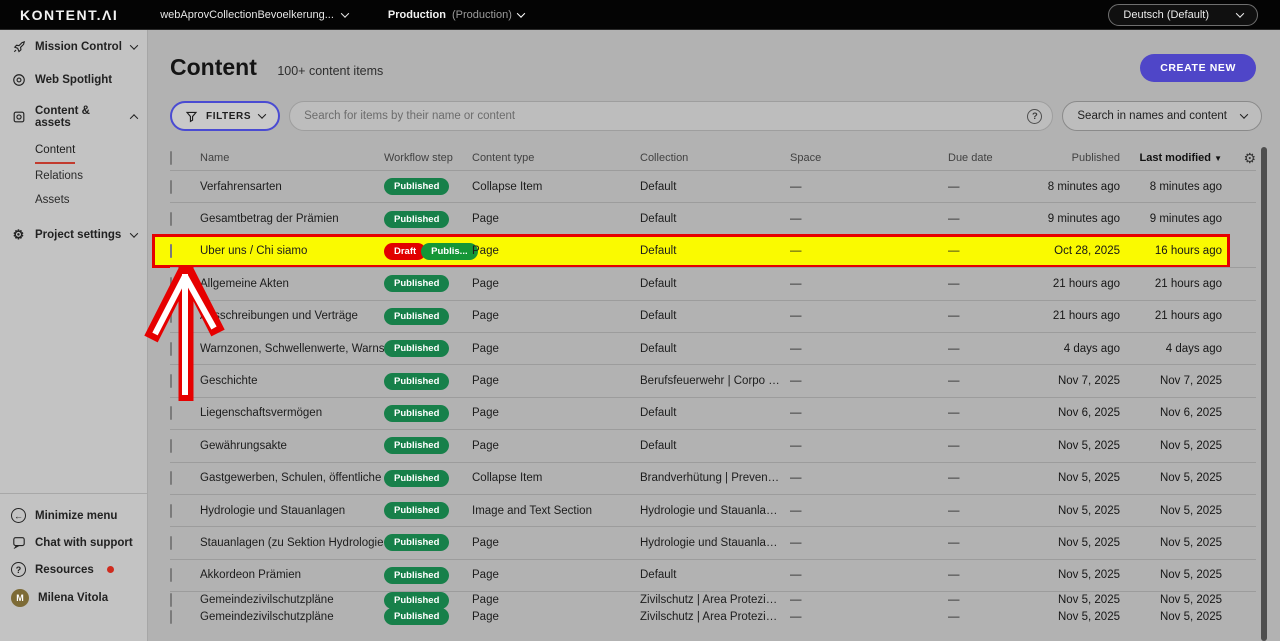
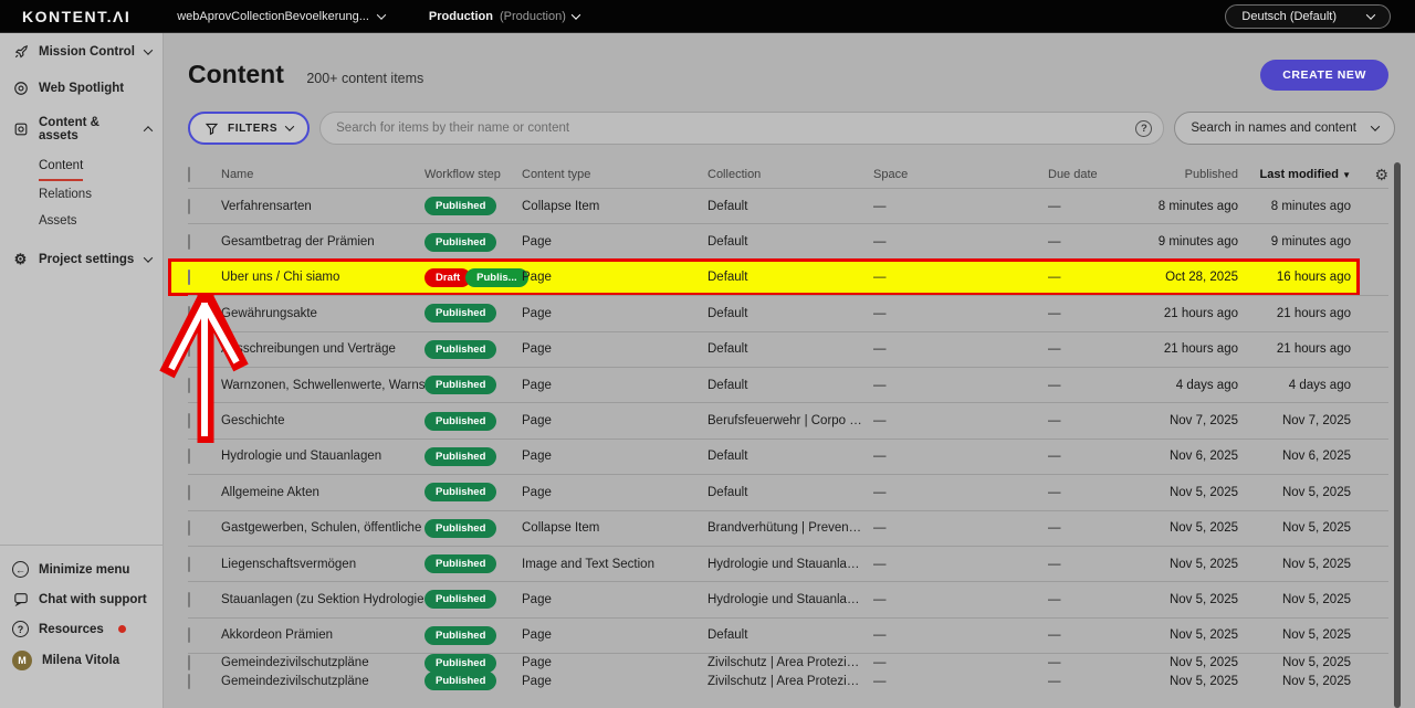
  KONTENT.ΛI
  webAprovCollectionBevoelkerung...
  Production
  (Production)
  Deutsch (Default)
  Mission Control
  Web Spotlight
  Content & assets
  Content
  Relations
  Assets
  ⚙
  Project settings
  ←
  Minimize menu
  Chat with support
  ?
  Resources
  M
  Milena Vitola
- Content 100+ content items
+ Content 200+ content items
  CREATE NEW
  FILTERS
  Search for items by their name or content
  ?
  Search in names and content
  Name
  Workflow step
  Content type
  Collection
  Space
  Due date
  Published
  Last modified ▼
  ⚙
  Verfahrensarten
  Published
  Collapse Item
  Default
  —
  —
  8 minutes ago
  8 minutes ago
  Gesamtbetrag der Prämien
  Published
  Page
  Default
  —
  —
  9 minutes ago
  9 minutes ago
  Über uns / Chi siamo
  Draft Publis...
  Page
  Default
  —
  —
  Oct 28, 2025
  16 hours ago
- Allgemeine Akten
+ Gewährungsakte
  Published
  Page
  Default
  —
  —
  21 hours ago
  21 hours ago
  schreibungen und Verträge
  Published
  Page
  Default
  —
  —
  21 hours ago
  21 hours ago
  Warnzonen, Schwellenwerte, Warns
  Published
  Page
  Default
  —
  —
  4 days ago
  4 days ago
  Geschichte
  Published
  Page
  Berufsfeuerwehr | Corpo Per.
  —
  —
  Nov 7, 2025
  Nov 7, 2025
- Liegenschaftsvermögen
+ Hydrologie und Stauanlagen
  Published
  Page
  Default
  —
  —
  Nov 6, 2025
  Nov 6, 2025
- Gewährungsakte
+ Allgemeine Akten
  Published
  Page
  Default
  —
  —
  Nov 5, 2025
  Nov 5, 2025
  Gastgewerben, Schulen, öffentliche
  Published
  Collapse Item
  Brandverhütung | Prevenzion
  —
  —
  Nov 5, 2025
  Nov 5, 2025
- Hydrologie und Stauanlagen
+ Liegenschaftsvermögen
  Published
  Image and Text Section
  Hydrologie und Stauanlagen |
  —
  —
  Nov 5, 2025
  Nov 5, 2025
  Stauanlagen (zu Sektion Hydrologie
  Published
  Page
  Hydrologie und Stauanlagen |
  —
  —
  Nov 5, 2025
  Nov 5, 2025
  Akkordeon Prämien
  Published
  Page
  Default
  —
  —
  Nov 5, 2025
  Nov 5, 2025
  Gemeindezivilschutzpläne
  Published
  Page
  Zivilschutz | Area Protezione .
  —
  —
  Nov 5, 2025
  Nov 5, 2025
  Gemeindezivilschutzpläne
  Published
  Page
  Zivilschutz | Area Protezione .
  —
  —
  Nov 5, 2025
  Nov 5, 2025
